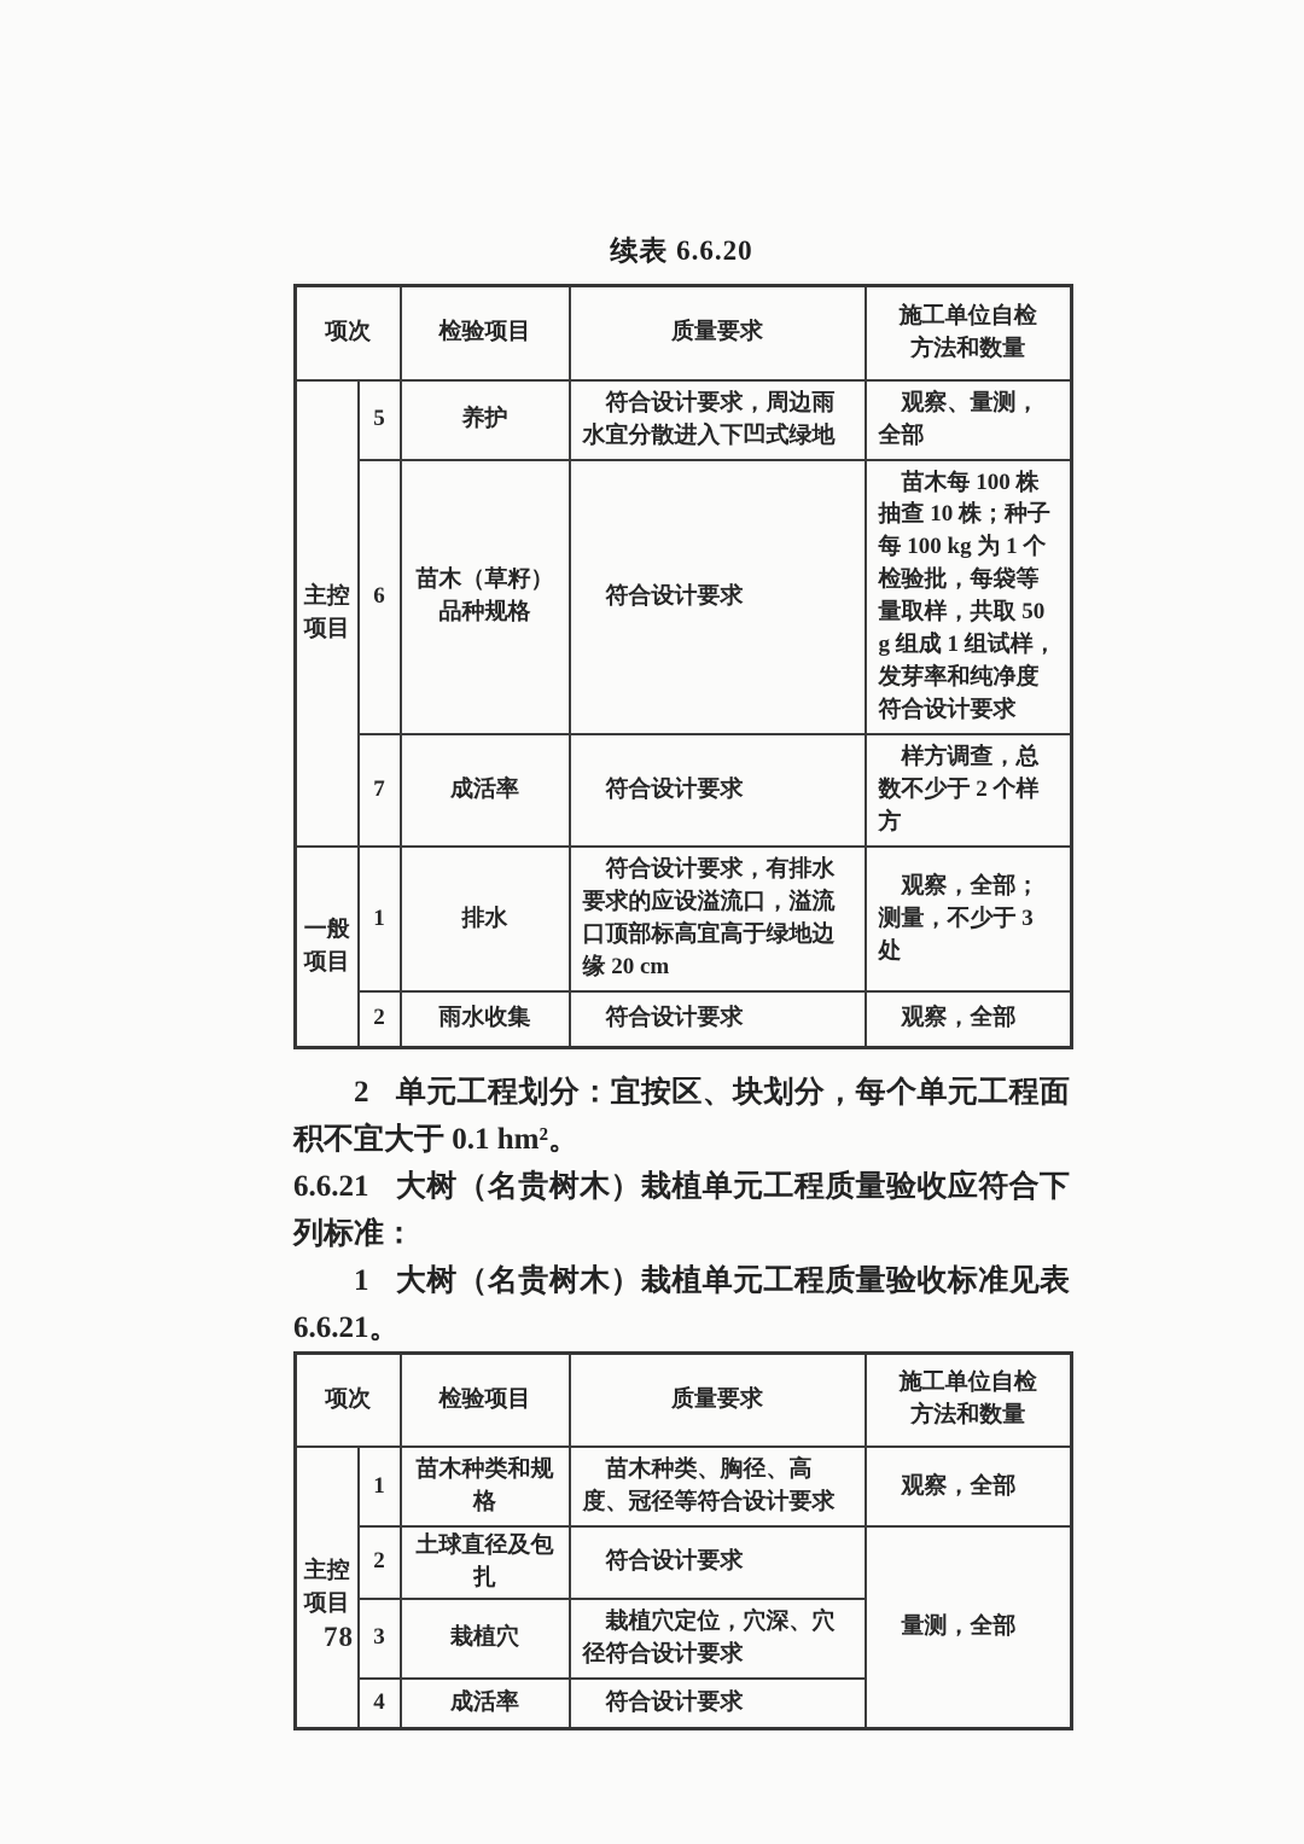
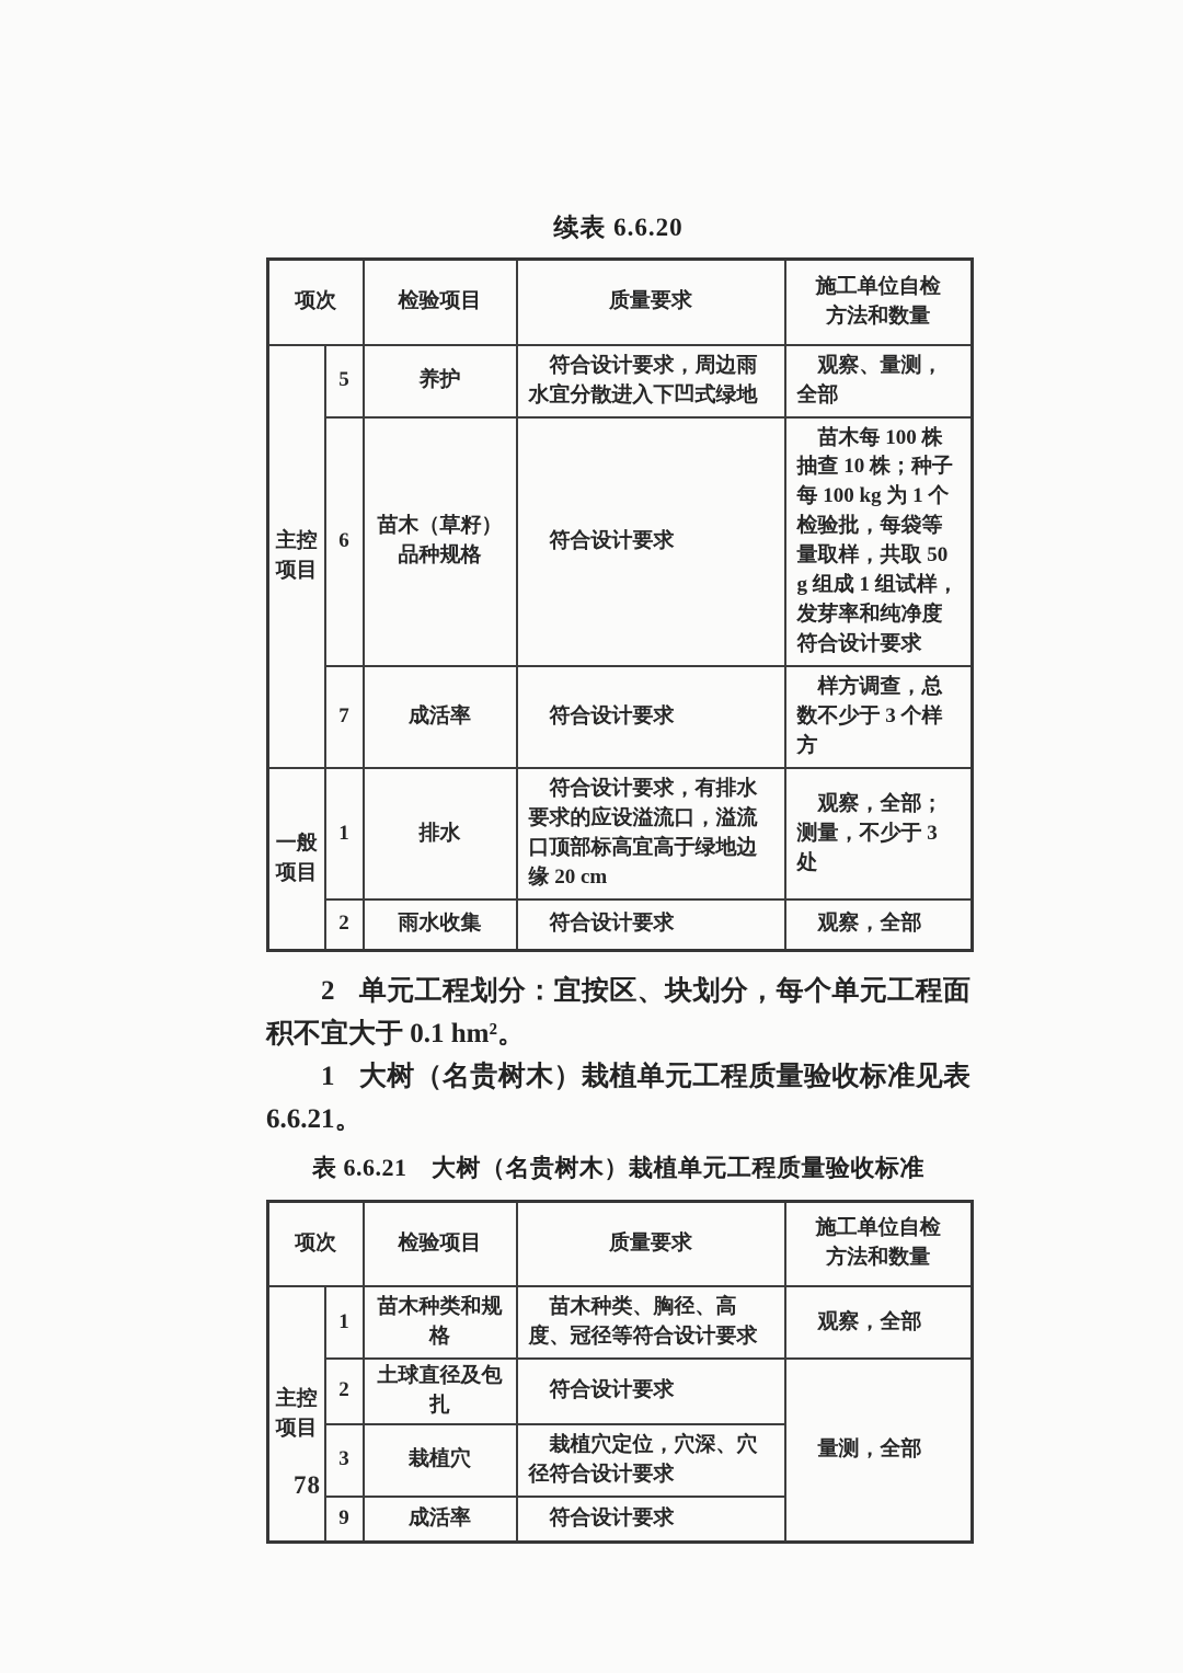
  续表 6.6.20
  项次	检验项目	质量要求	施工单位自检 方法和数量
  主控 项目	5	养护	符合设计要求，周边雨水宜分散进入下凹式绿地	观察、量测，全部
  6	苗木（草籽） 品种规格	符合设计要求	苗木每 100 株抽查 10 株；种子每 100 kg 为 1 个检验批，每袋等量取样，共取 50 g 组成 1 组试样，发芽率和纯净度符合设计要求
- 7	成活率	符合设计要求	样方调查，总数不少于 2 个样方
+ 7	成活率	符合设计要求	样方调查，总数不少于 3 个样方
  一般 项目	1	排水	符合设计要求，有排水要求的应设溢流口，溢流口顶部标高宜高于绿地边缘 20 cm	观察，全部；测量，不少于 3 处
  2	雨水收集	符合设计要求	观察，全部
  2 单元工程划分：宜按区、块划分，每个单元工程面积不宜大于 0.1 hm²。
- 6.6.21 大树（名贵树木）栽植单元工程质量验收应符合下列标准：
  1 大树（名贵树木）栽植单元工程质量验收标准见表 6.6.21。
+ 表 6.6.21 大树（名贵树木）栽植单元工程质量验收标准
  项次	检验项目	质量要求	施工单位自检 方法和数量
  主控 项目	1	苗木种类和规格	苗木种类、胸径、高度、冠径等符合设计要求	观察，全部
  2	土球直径及包扎	符合设计要求	量测，全部
  3	栽植穴	栽植穴定位，穴深、穴径符合设计要求
- 4	成活率	符合设计要求
+ 9	成活率	符合设计要求
  78
